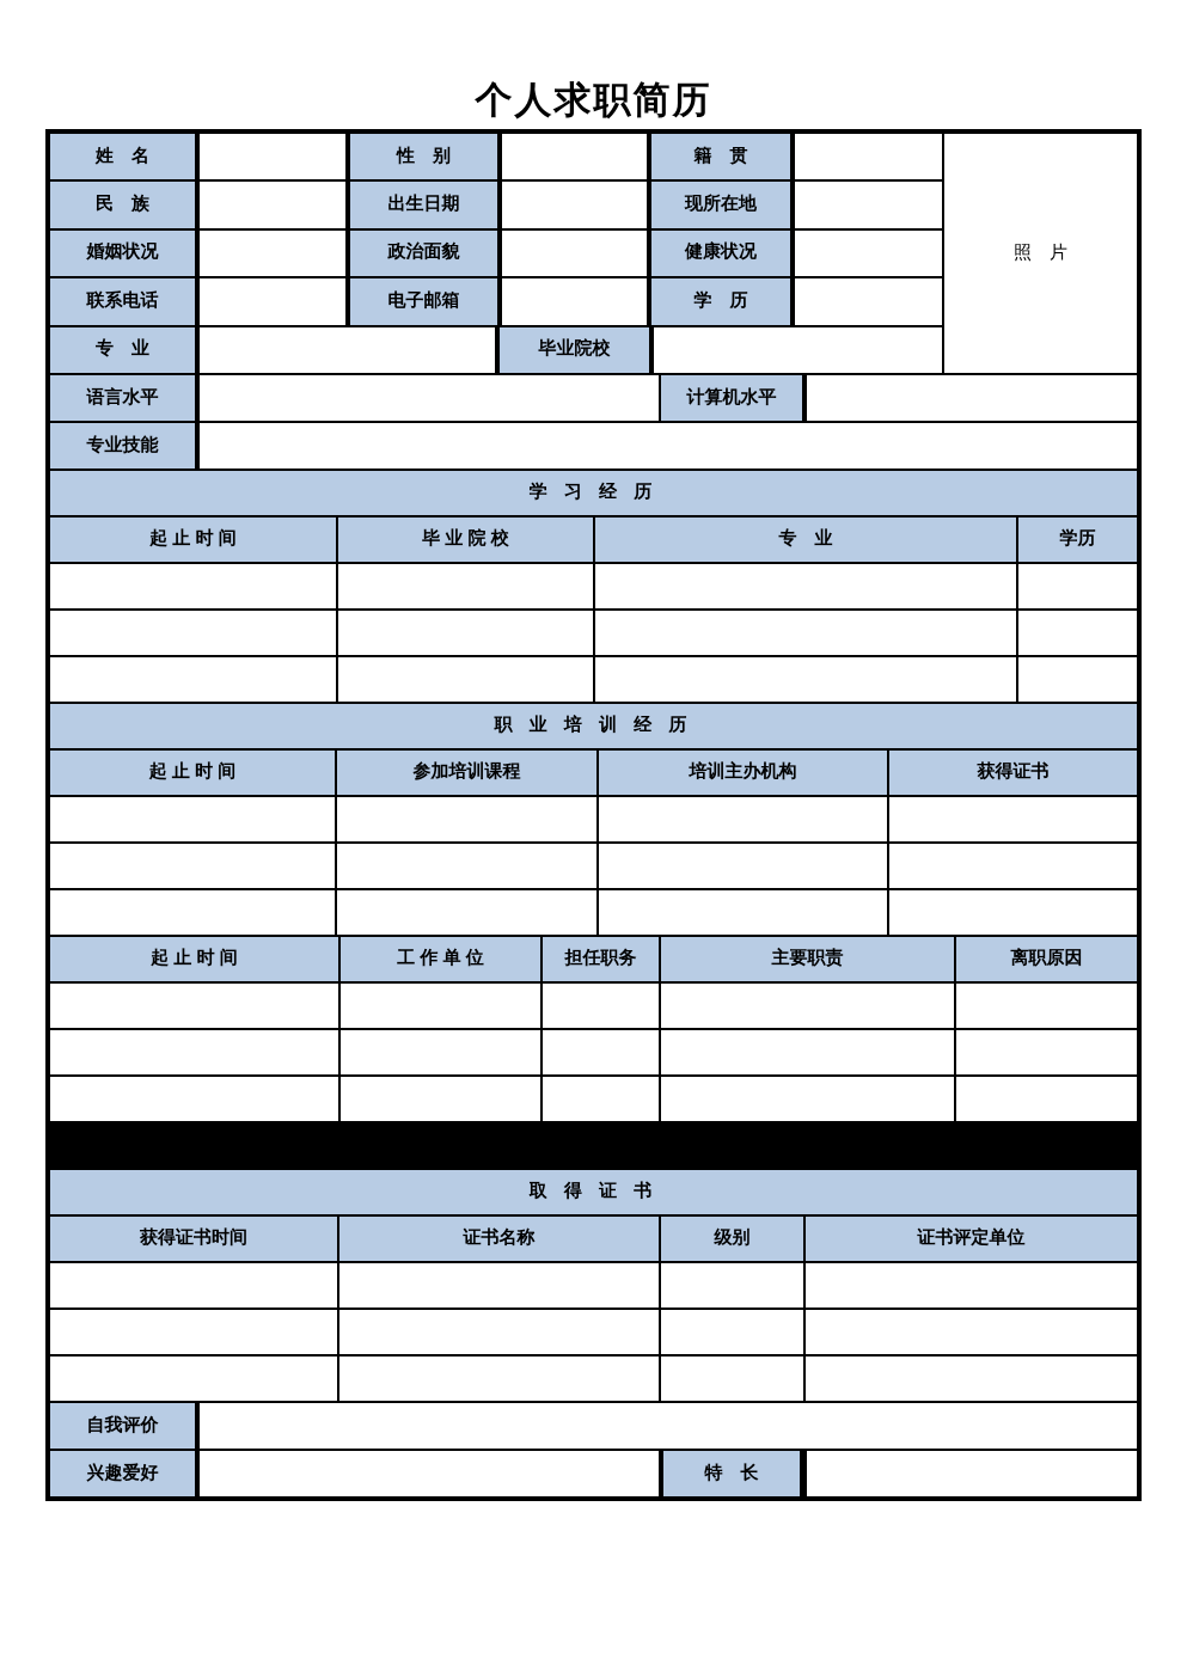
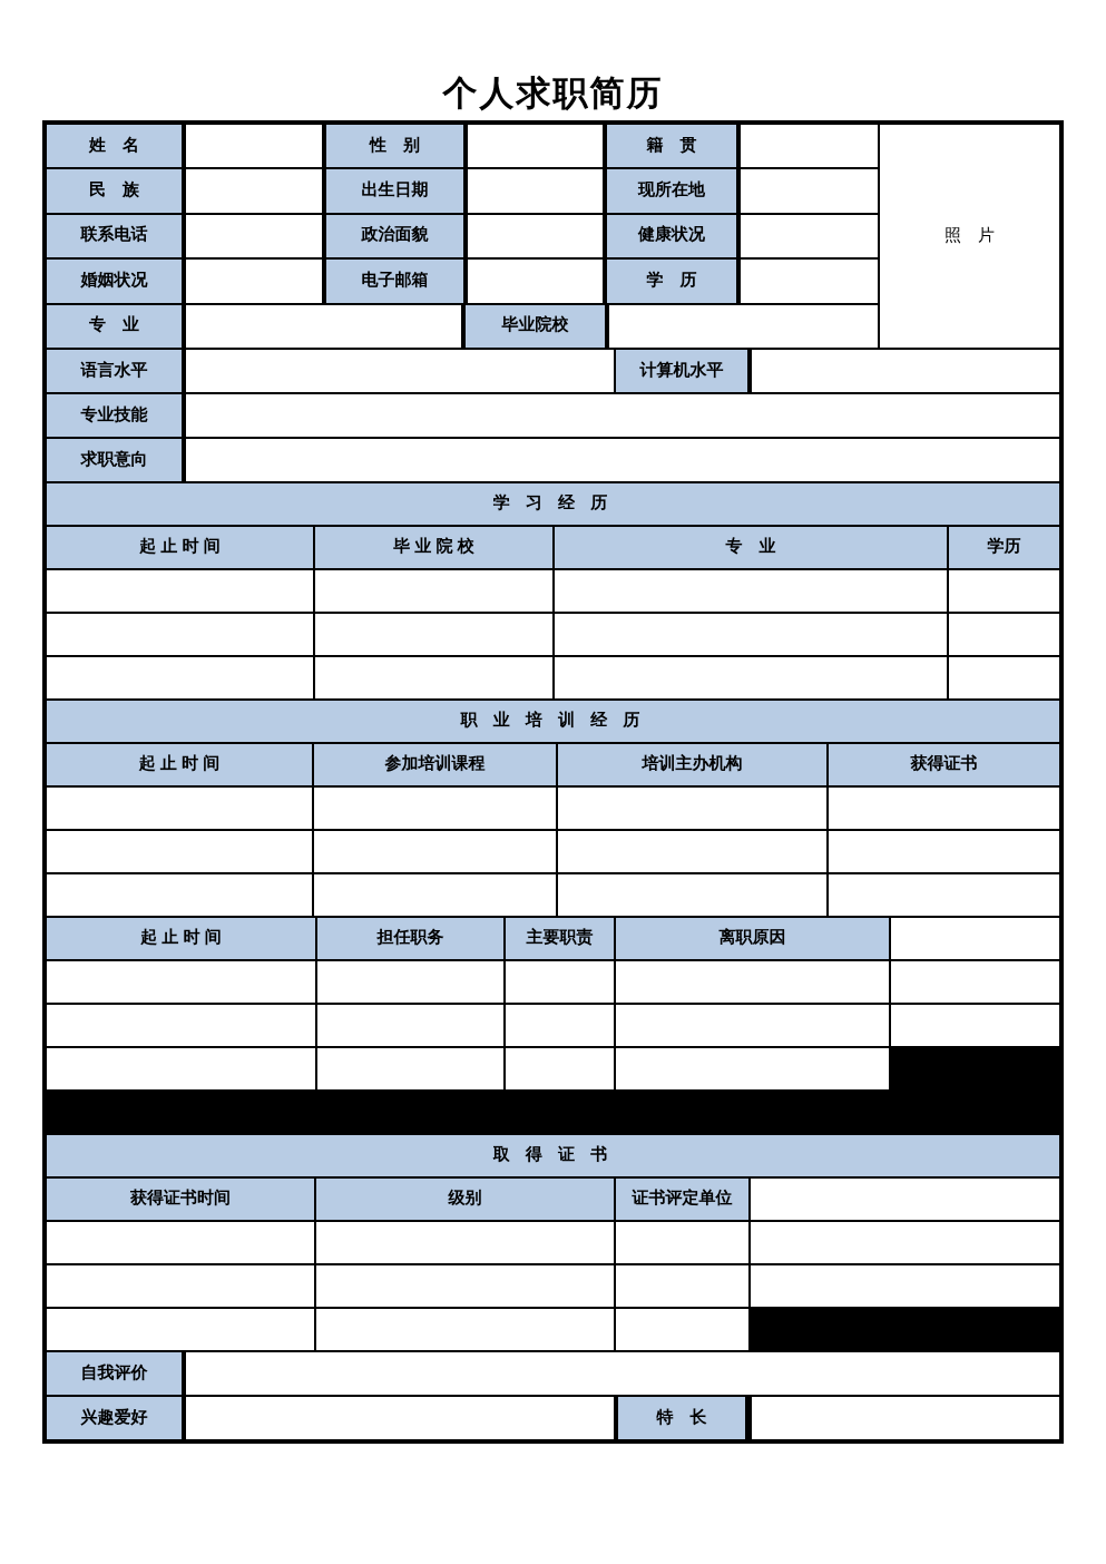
  个人求职简历
  照 片
  姓 名
  性 别
  籍 贯
  民 族
  出生日期
  现所在地
- 婚姻状况
+ 联系电话
  政治面貌
  健康状况
- 联系电话
+ 婚姻状况
  电子邮箱
  学 历
  专 业
  毕业院校
  语言水平
  计算机水平
  专业技能
+ 求职意向
  学 习 经 历
  起 止 时 间
  毕 业 院 校
  专 业
  学历
  职 业 培 训 经 历
  起 止 时 间
  参加培训课程
  培训主办机构
  获得证书
  起 止 时 间
- 工 作 单 位
  担任职务
  主要职责
  离职原因
  取 得 证 书
  获得证书时间
- 证书名称
  级别
  证书评定单位
  自我评价
  兴趣爱好
  特 长
